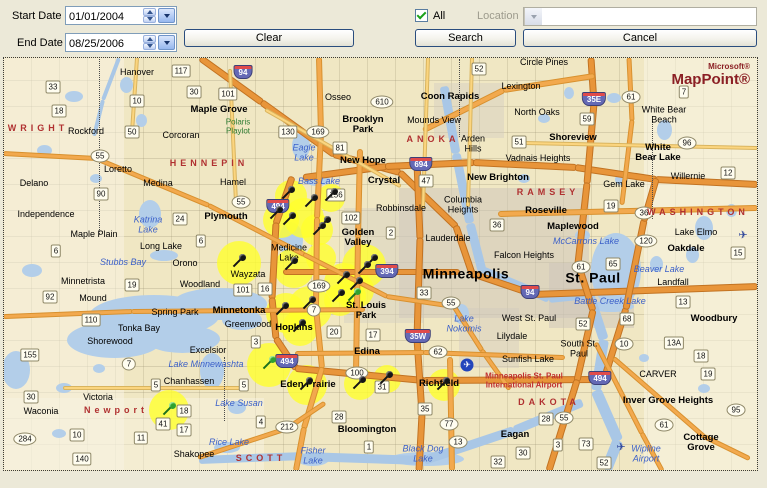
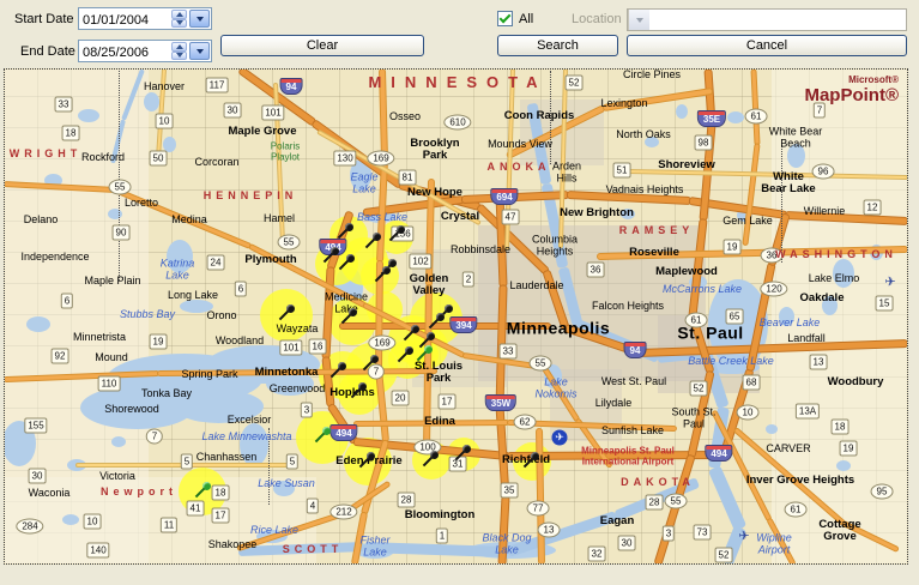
  Start Date
  01/01/2004
  End Date
  08/25/2006
  Clear
  All
  Location
  Search
  Cancel
  Microsoft®
  MapPoint®
  117
  33
  18
  10
  30
  101
  50
  90
  52
  130
  81
  47
  7
- 59
+ 98
  51
  12
  24
  6
  6
  92
  19
  110
  102
  2
  36
  33
  16
  101
  3
  17
  20
  65
  15
  19
  68
  52
  13
  13A
  18
  19
  28
  3
  73
  30
  32
  35
  28
  1
  4
  31
  155
  5
  5
  30
  18
  41
  17
  10
  11
  140
  52
  55
  55
  55
  55
  610
  169
  169
  61
  61
  61
  96
  36
  120
  7
  7
  62
  77
  13
  10
  95
  284
  212
  100
  94
  94
  694
  35E
  35W
  394
  494
  494
  Hanover
  Rockford
  Corcoran
  Loretto
  Medina
  Hamel
  Delano
  Osseo
  Mounds View
  Arden
  Hills
  Lexington
  Circle Pines
  North Oaks
  Vadnais Heights
  Willernie
  Gem Lake
  Lake Elmo
  Landfall
  West St. Paul
  Lilydale
  South St.
  Paul
  Sunfish Lake
  CARVER
  Robbinsdale
  Lauderdale
  Falcon Heights
  Columbia
  Heights
  Medicine
  Long Lake
  Orono
  Woodland
  Maple Plain
  Independence
  Minnetrista
  Mound
  Spring Park
  Tonka Bay
  Shorewood
  Greenwood
  Excelsior
  Chanhassen
  Victoria
  Waconia
  Shakopee
  White Bear
  Beach
  Wayzata
  Maple Grove
  Brooklyn
  Park
  Coon Rapids
  New Hope
  Crystal
  New Brighton
  Shoreview
  White
  Bear Lake
  Roseville
  Maplewood
  Oakdale
  Woodbury
  Golden
  Valley
  Plymouth
  Minnetonka
  St. Louis
  Park
  Edina
  Ederairie
  Bloomington
  Eagan
  Inver Grove Heights
  Cottage
  Grove
  Minneapolis
  St. Paul
  WRIGHT
  HENNEPIN
  ANOKA
  RAMSEY
  WASHINGTON
  Newport
  SCOTT
  DAKOTA
+ MINNESOTA
  Eagle
  Lake
  Bass Lake
  Katrina
  Lake
  Stubbs Bay
  Lake Minnewashta
  Lake Susan
  Rice Lake
  Fisher
  Lake
  Black Dog
  Lake
  Lake
  Nokomis
  McCarrons Lake
  Beaver Lake
  Battle Creek Lake
  Wipline
  Airport
  Polaris
  Playlot
  Minneapolis St. Paul
  International Airport
  ✈
  ✈
  ✈
